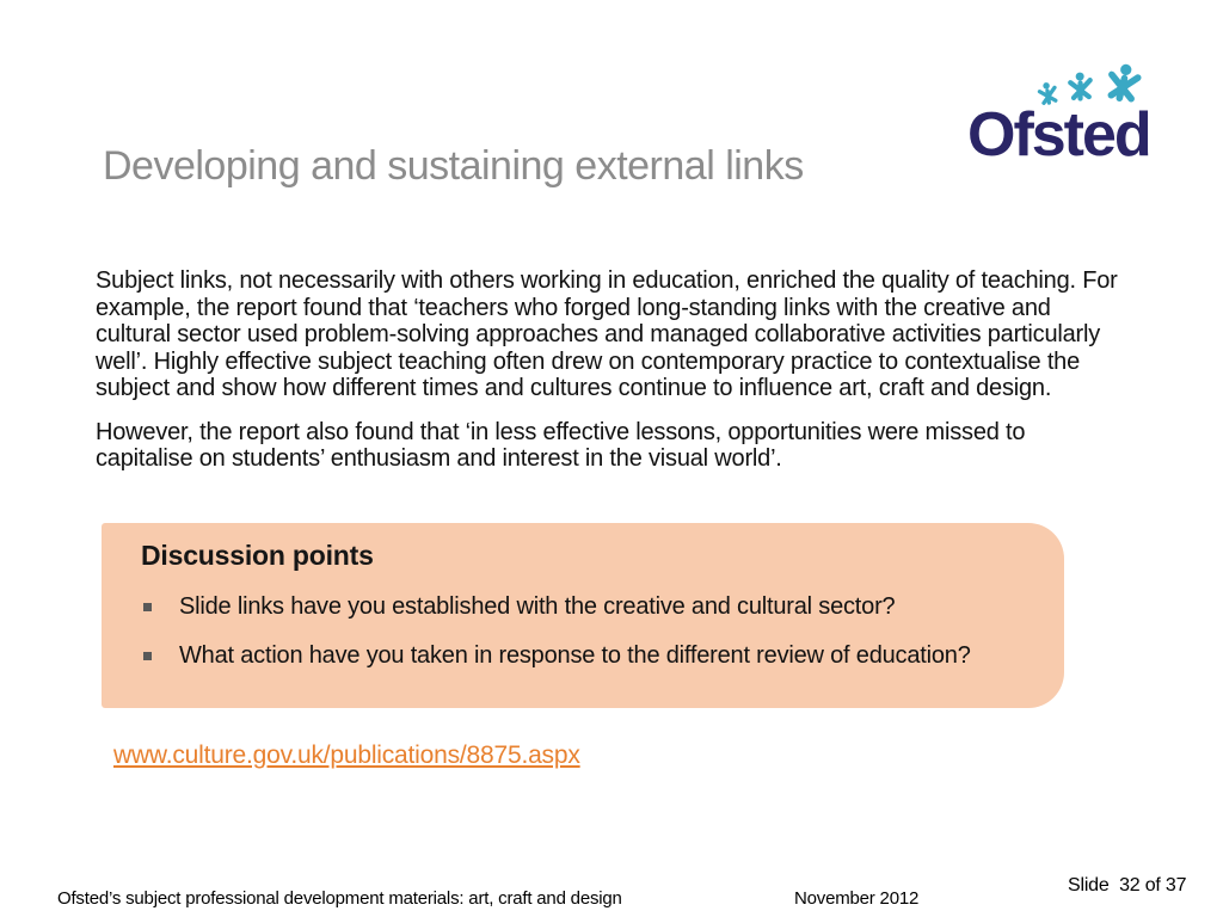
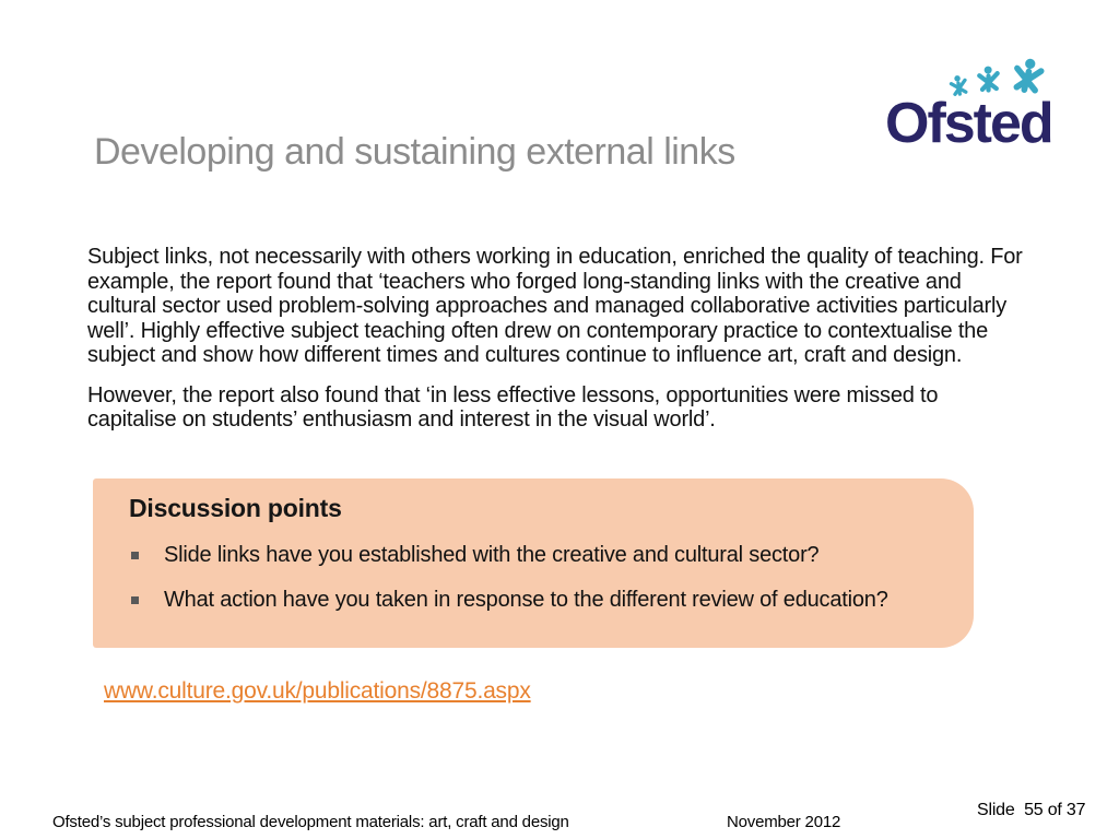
  Ofsted
  Developing and sustaining external links
  Subject links, not necessarily with others working in education, enriched the quality of teaching. For example, the report found that ‘teachers who forged long-standing links with the creative and cultural sector used problem-solving approaches and managed collaborative activities particularly well’. Highly effective subject teaching often drew on contemporary practice to contextualise the subject and show how different times and cultures continue to influence art, craft and design.
  However, the report also found that ‘in less effective lessons, opportunities were missed to capitalise on students’ enthusiasm and interest in the visual world’.
  Discussion points
  Slide links have you established with the creative and cultural sector?
  What action have you taken in response to the different review of education?
  www.culture.gov.uk/publications/8875.aspx
  Ofsted’s subject professional development materials: art, craft and design
  November 2012
- Slide 32 of 37
+ Slide 55 of 37
